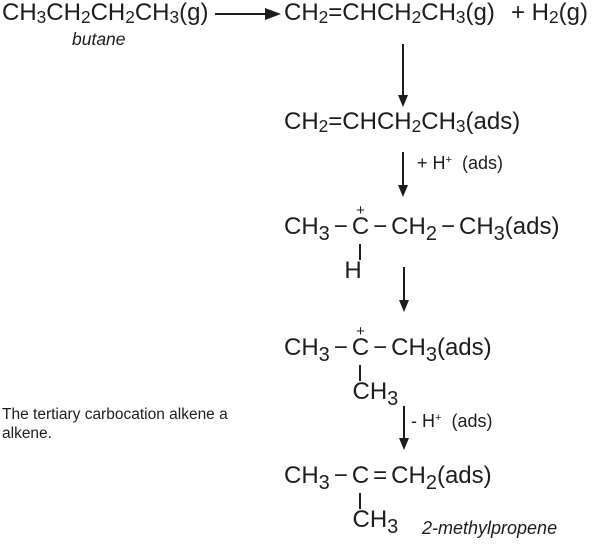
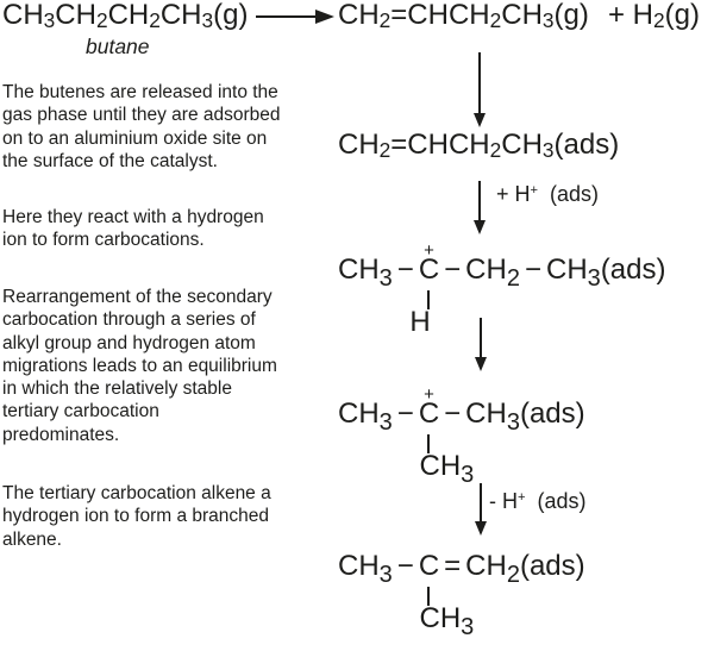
  CH3CH2CH2CH3(g)
  butane
  CH2=CHCH2CH3(g)
  + H2(g)
+ The butenes are released into the
+ gas phase until they are adsorbed
+ on to an aluminium oxide site on
+ the surface of the catalyst.
+ Here they react with a hydrogen
+ ion to form carbocations.
+ Rearrangement of the secondary
+ carbocation through a series of
+ alkyl group and hydrogen atom
+ migrations leads to an equilibrium
+ in which the relatively stable
+ tertiary carbocation
+ predominates.
  The tertiary carbocation alkene a
+ hydrogen ion to form a branched
  alkene.
  CH2=CHCH2CH3(ads)
  + H+ (ads)
  CH3
  −
  C
  +
  H
  −
  CH2
  −
  CH3(ads)
  CH3
  −
  C
  +
  CH3
  −
  CH3(ads)
  - H+ (ads)
  CH3
  −
  C
  CH3
  =
  CH2(ads)
- 2-methylpropene
